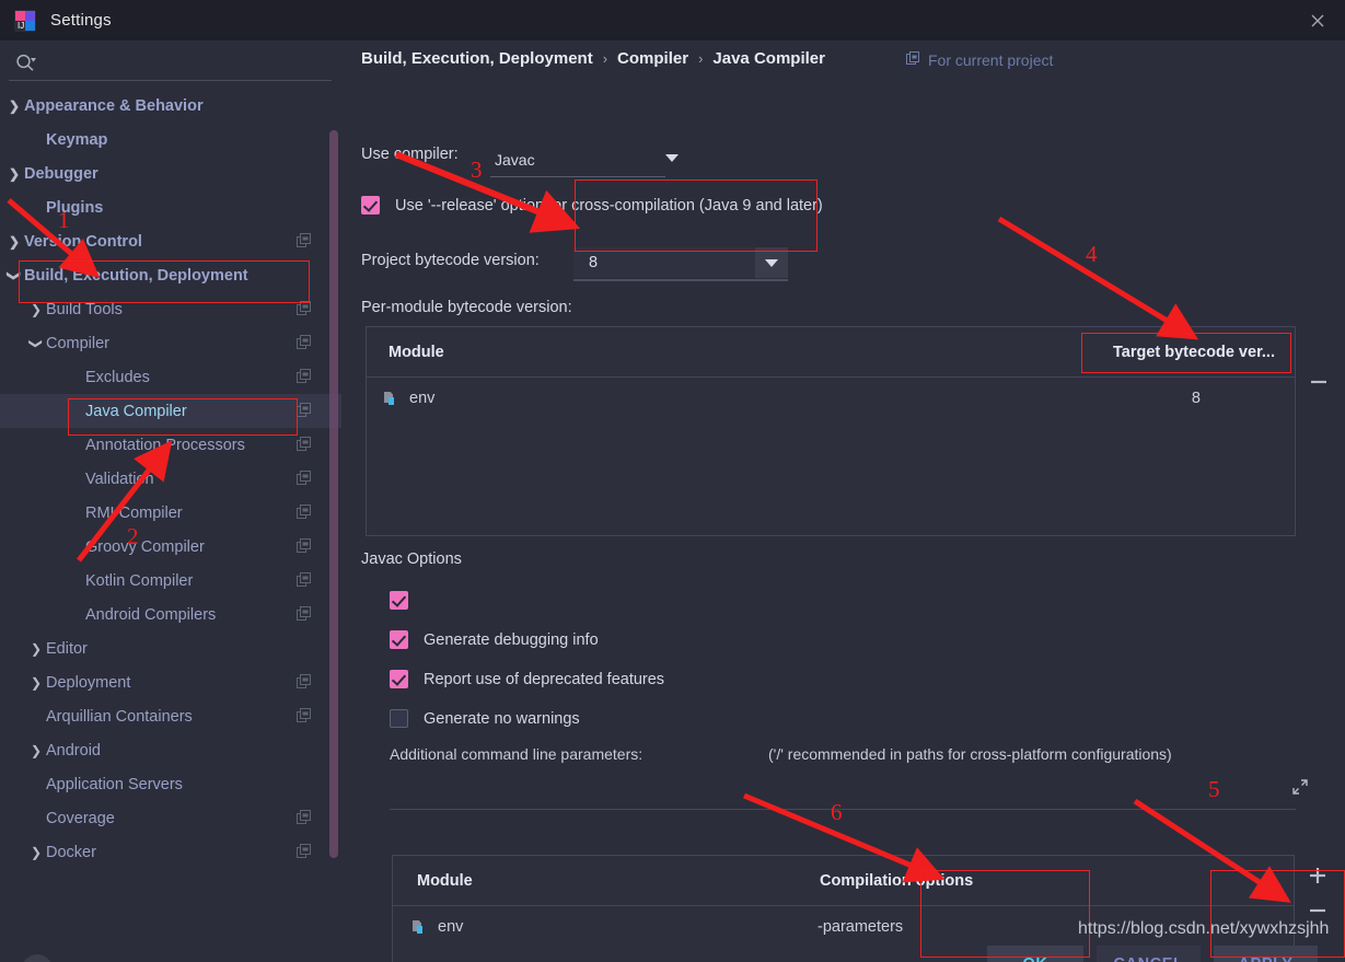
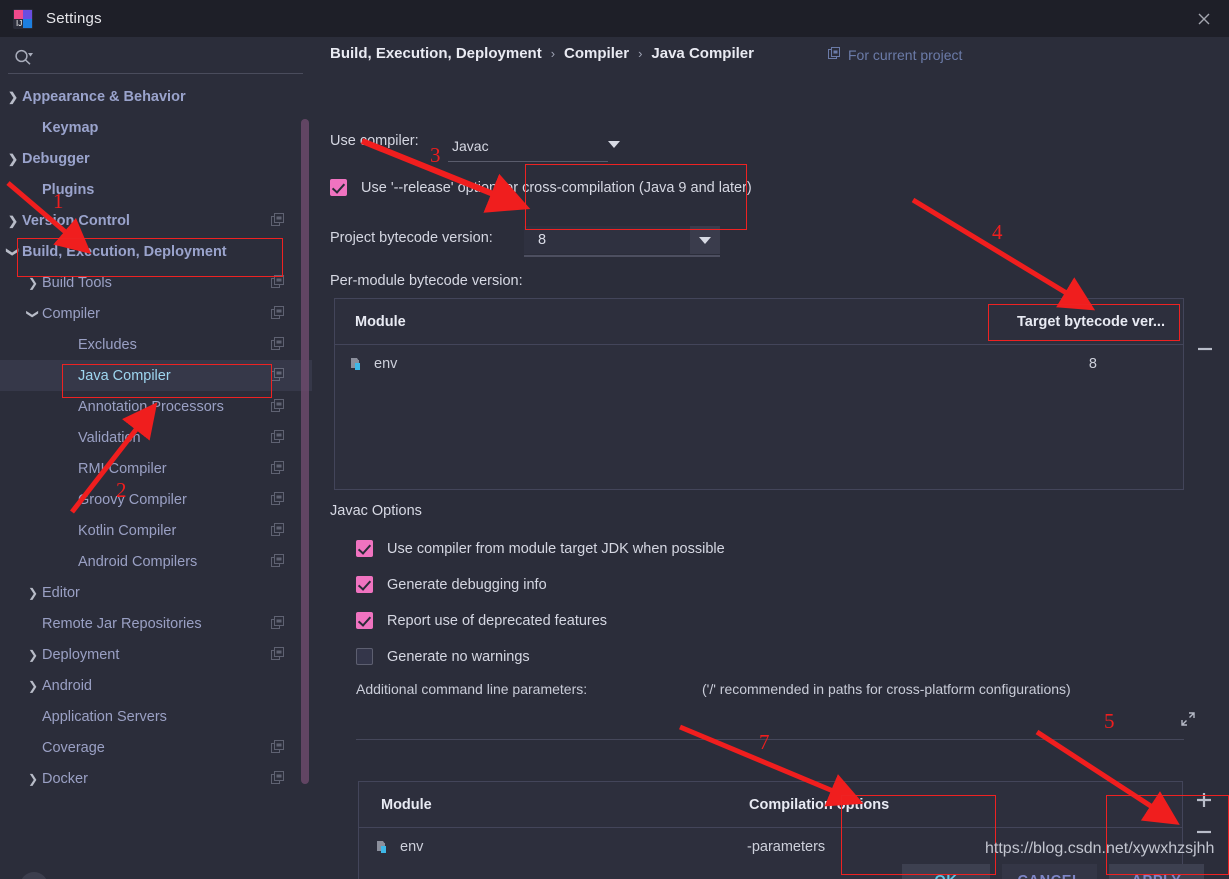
  IJ
  Settings
  ❯
  Appearance & Behavior
  Keymap
  ❯
  Debugger
  Plugins
  ❯
  Veron Control
  Build, Execution, Deployment
  ❯
  Build Tools
  Compiler
  Excludes
  Java Compiler
  Annotation Processors
  Validatin
  RMI Compiler
  roovy Compiler
  Kotlin Compiler
  Android Compilers
  ❯
  Editor
+ Remote Jar Repositories
  ❯
  Deployment
- Arquillian Containers
  ❯
  Android
  Application Servers
  Coverage
  ❯
  Docker
  Build, Execution, Deployment
  ›
  Compiler
  ›
  Java Compiler
  For current project
  Useompiler:
  Javac
  Use '--release' on for cross-compilation (Java 9 and later)
  Project bytecode version:
  8
  Per-module bytecode version:
  Module
  Target bytecode ver...
  env
  8
  Javac Options
+ Use compiler from module target JDK when possible
  Generate debugging info
  Report use of deprecated features
  Generate no warnings
  Additional command line parameters:
  ('/' recommended in paths for cross-platform configurations)
  Module
  Compilation options
  env
  -parameters
  1
  2
  3
  4
  5
- 6
+ 7
  https://blog.csdn.net/xywxhzsjhh
